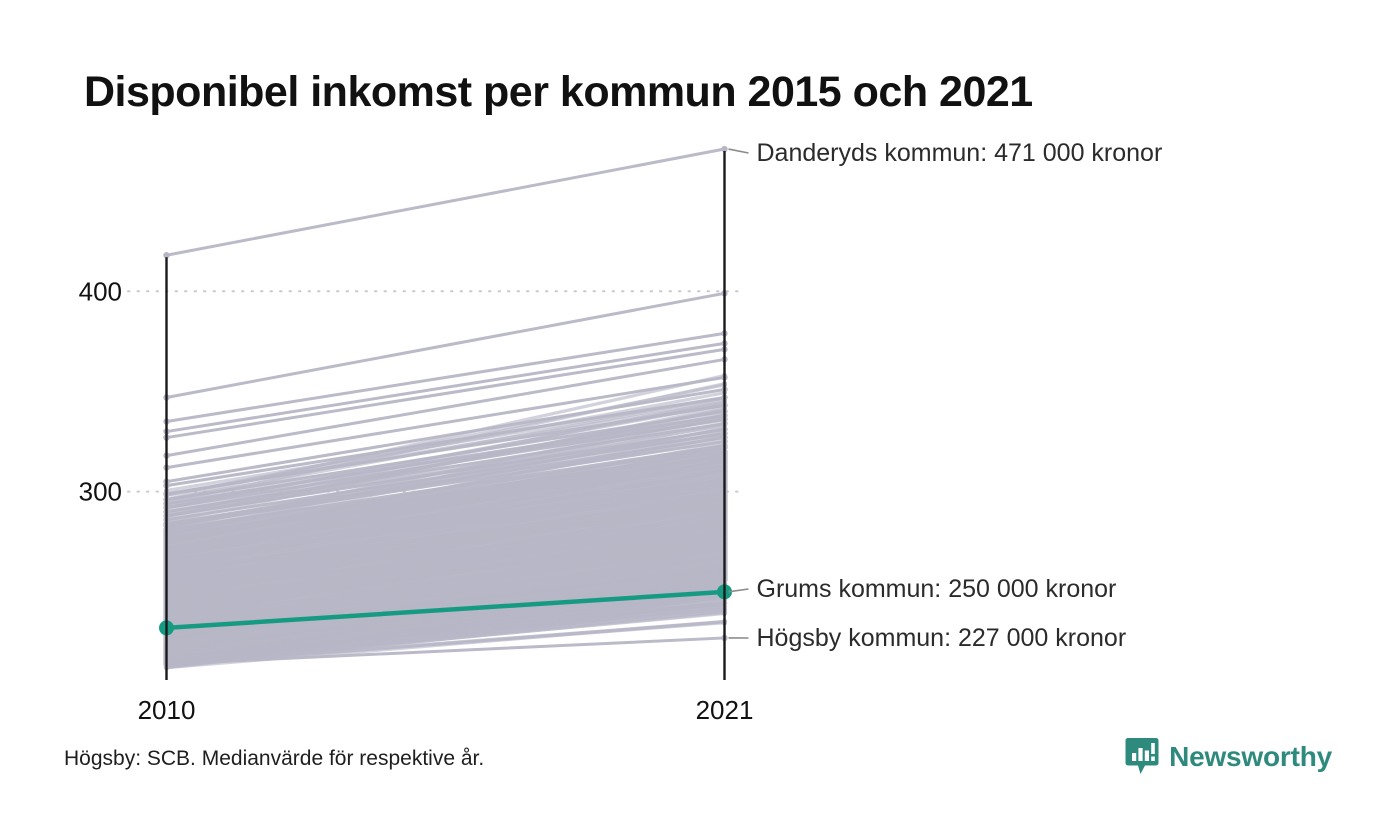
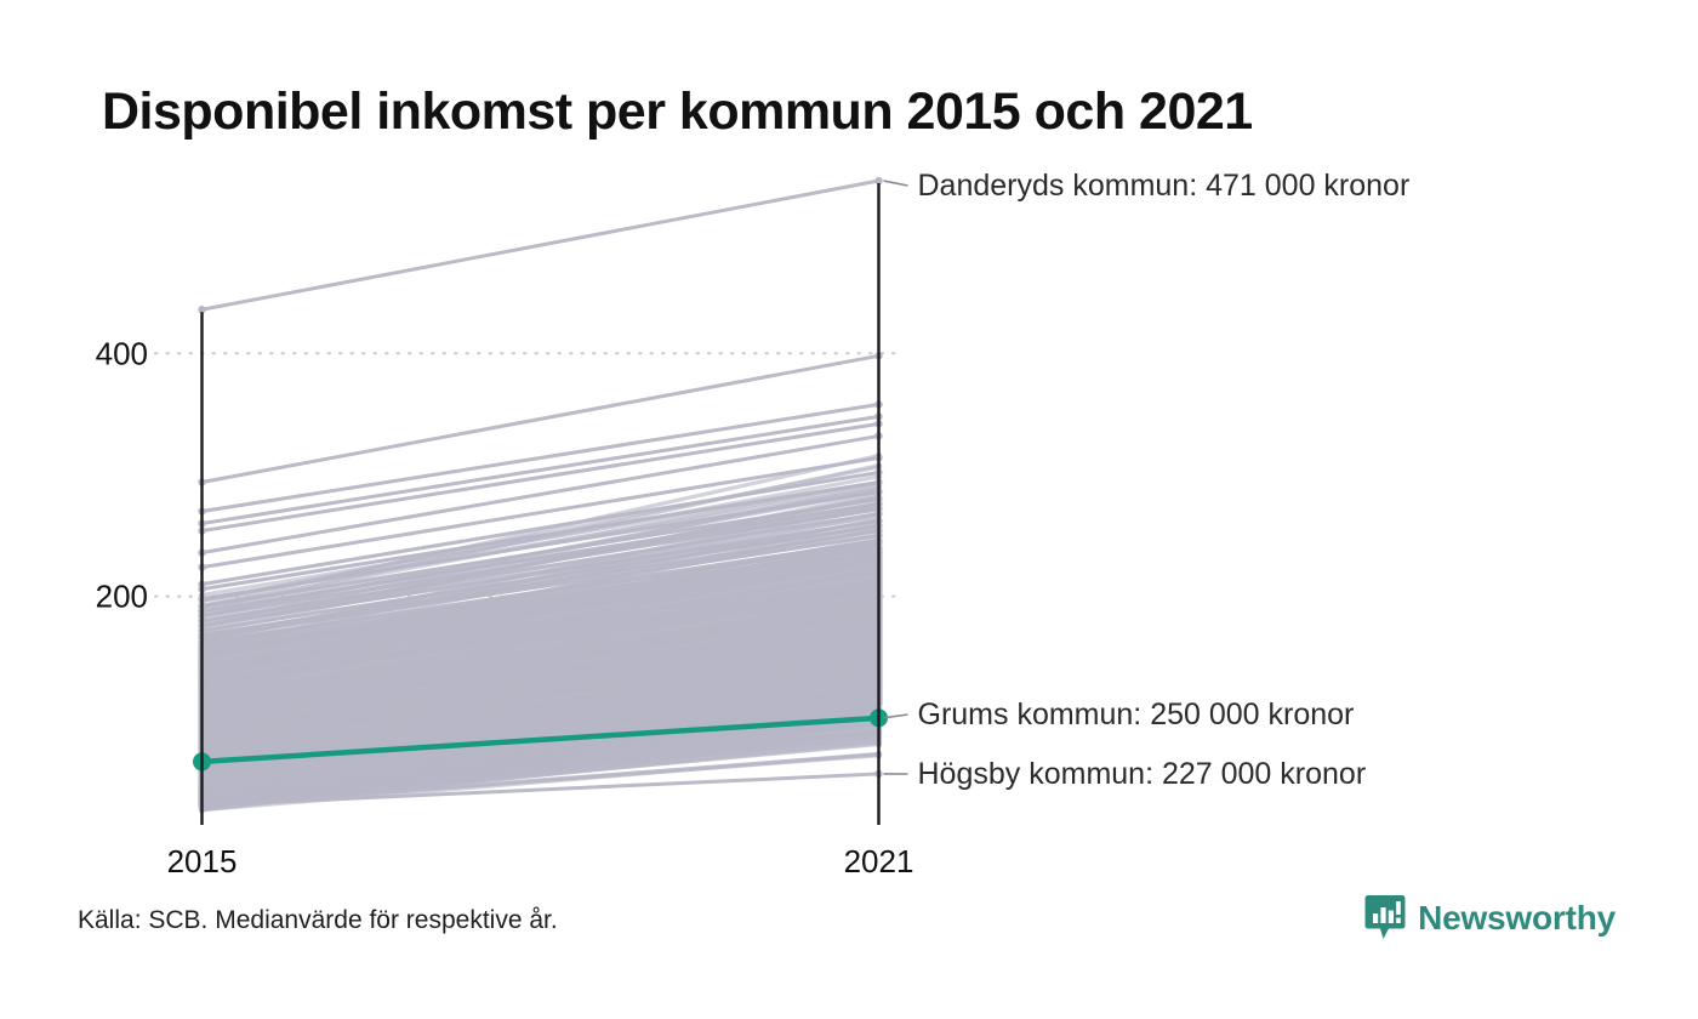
  Disponibel inkomst per kommun 2015 och 2021
  Danderyds kommun: 471 000 kronor
  Grums kommun: 250 000 kronor
  Högsby kommun: 227 000 kronor
- 300
+ 200
  400
- 2010
+ 2015
  2021
- Högsby: SCB. Medianvärde för respektive år.
+ Källa: SCB. Medianvärde för respektive år.
  Newsworthy
